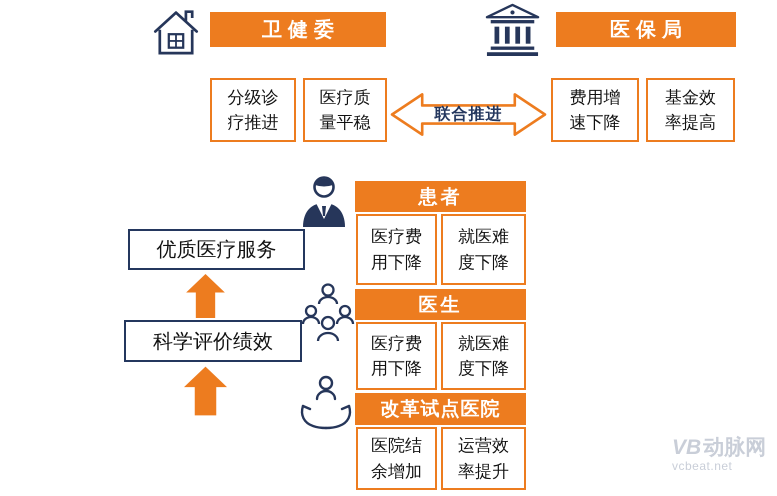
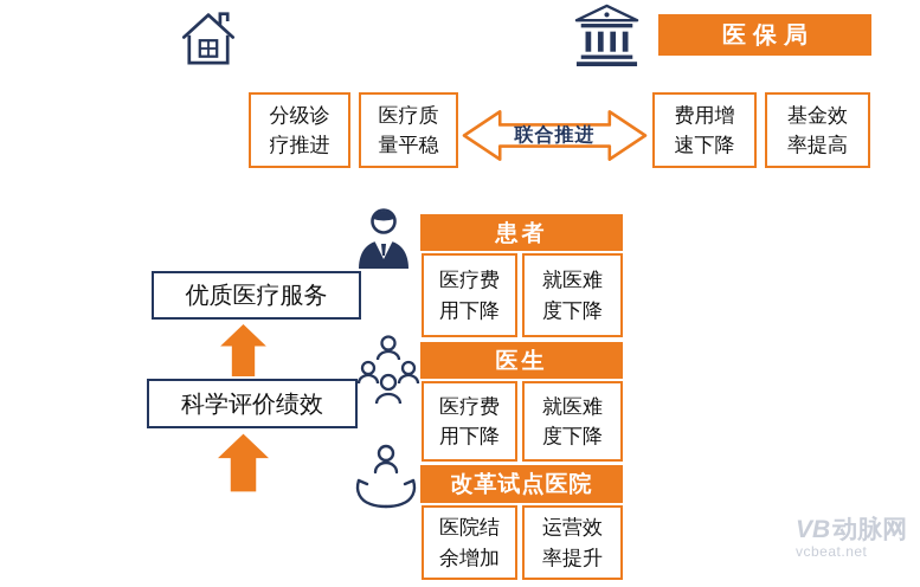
- 卫健委
  医保局
  分级诊疗推进
  医疗质量平稳
  联合推进
  费用增速下降
  基金效率提高
  优质医疗服务
  科学评价绩效
  患者
  医疗费用下降
  就医难度下降
  医生
  医疗费用下降
  就医难度下降
  改革试点医院
  医院结余增加
  运营效率提升
  VB动脉网
  vcbeat.net
